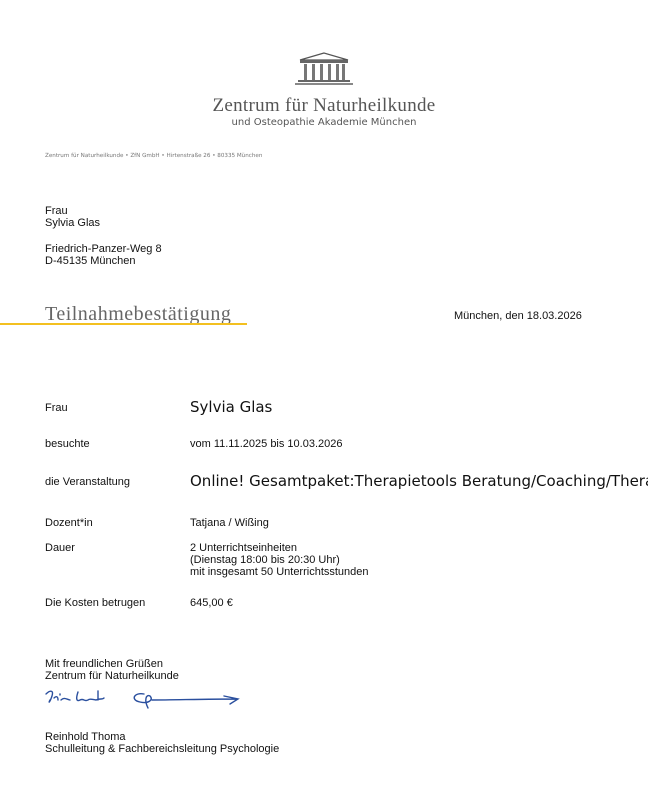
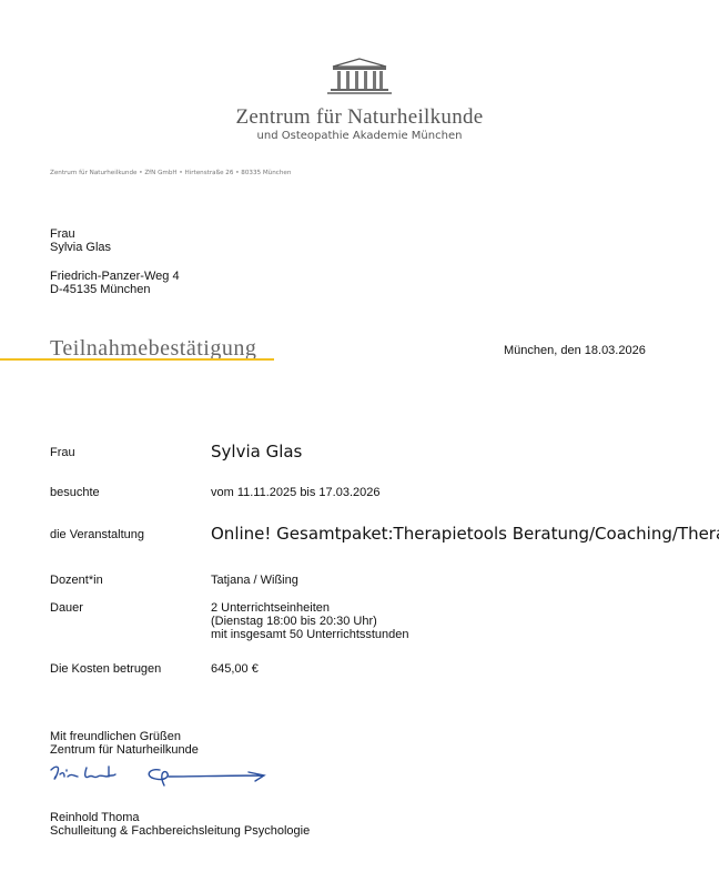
  Zentrum für Naturheilkunde
  und Osteopathie Akademie München
  Frau
  Sylvia Glas
- Friedrich-Panzer-Weg 8
+ Friedrich-Panzer-Weg 4
  D-45135 München
  Teilnahmebestätigung
  München, den 18.03.2026
  Frau
  Sylvia Glas
  besuchte
- vom 11.11.2025 bis 10.03.2026
+ vom 11.11.2025 bis 17.03.2026
  die Veranstaltung
  Online! Gesamtpaket:Therapietools Beratung/Coaching/Ther
  Dozent*in
  Tatjana / Wißing
  Dauer
  2 Unterrichtseinheiten
  (Dienstag 18:00 bis 20:30 Uhr)
  mit insgesamt 50 Unterrichtsstunden
  Die Kosten betrugen
  645,00 €
  Mit freundlichen Grüßen
  Zentrum für Naturheilkunde
  Reinhold Thoma
  Schulleitung & Fachbereichsleitung Psychologie
